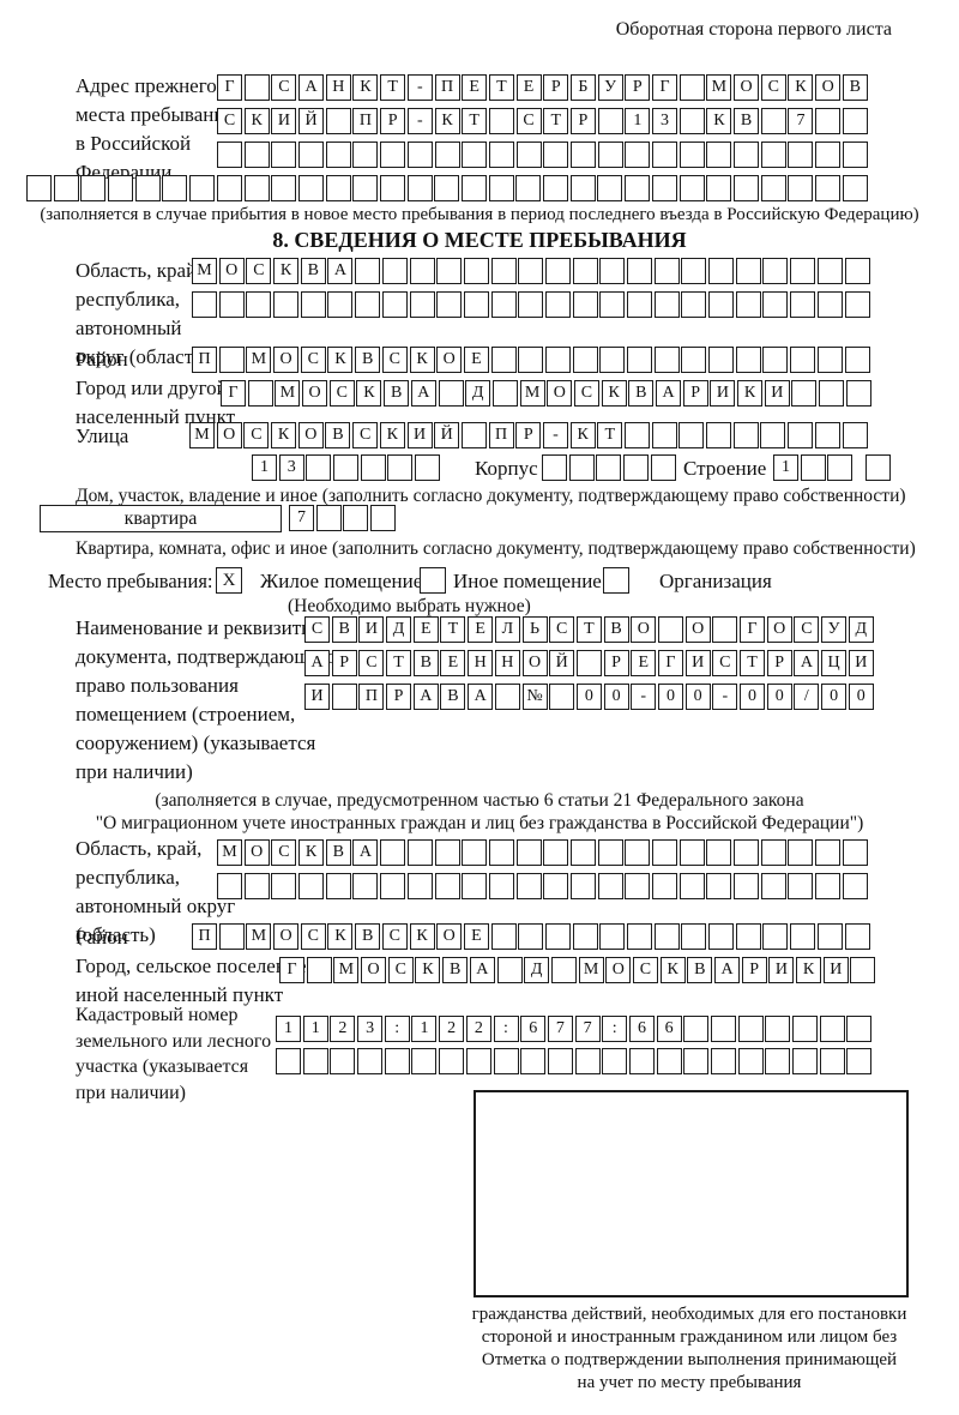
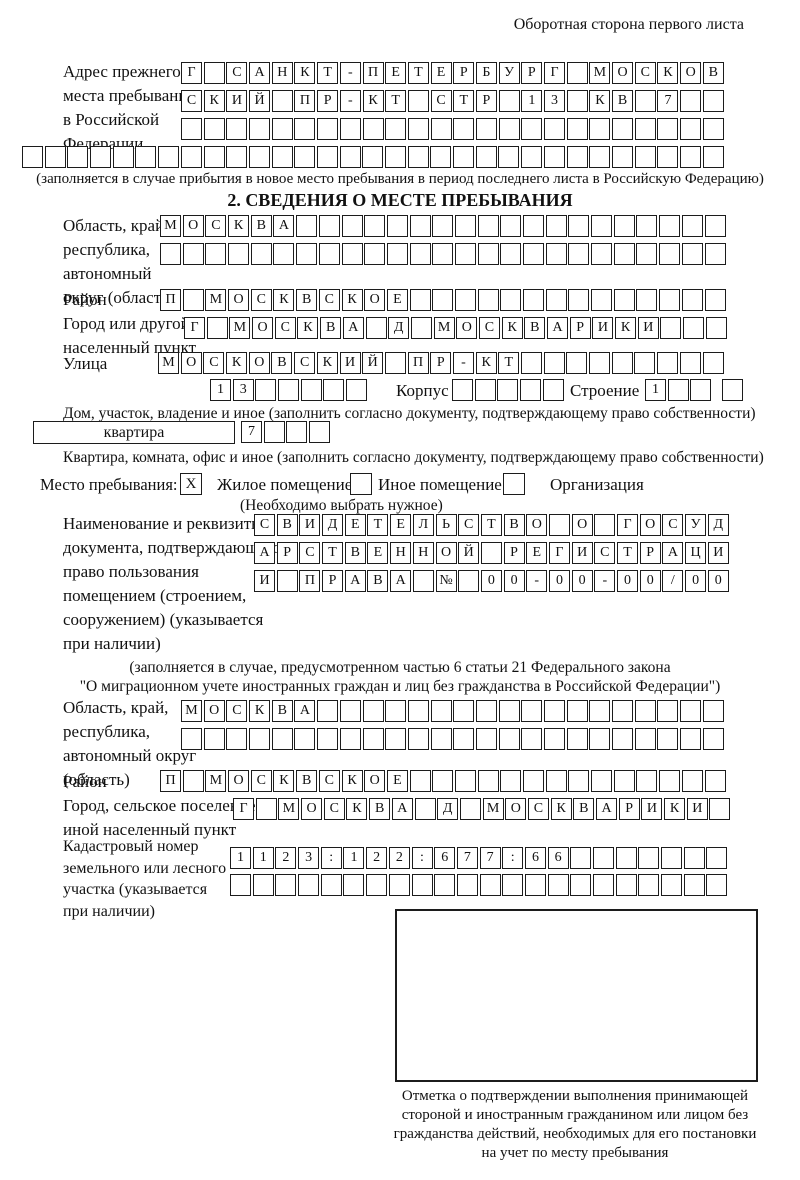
  Оборотная сторона первого листа
  Адрес прежнего
  места пребыван
  в Российской
  Федерации
  Г С А Н К Т - П Е Т Е Р Б У Р Г М О С К О В
  С К И Й П Р - К Т С Т Р 1 3 К В 7
- (заполняется в случае прибытия в новое место пребывания в период последнего въезда в Российскую Федерацию)
+ (заполняется в случае прибытия в новое место пребывания в период последнего листа в Российскую Федерацию)
- 8. СВЕДЕНИЯ О МЕСТЕ ПРЕБЫВАНИЯ
+ 2. СВЕДЕНИЯ О МЕСТЕ ПРЕБЫВАНИЯ
  Область, кра
  республика,
  автономный
  округ (област
  М О С К В А
  Район
  П М О С К В С К О Е
  Город или друго
  населенный пункт
  Г М О С К В А Д М О С К В А Р И К И
  Улица
  М О С К О В С К И Й П Р - К Т
  1 3
  Корпус
  Строение
  1
  Дом, участок, владение и иное (заполнить согласно документу, подтверждающему право собственности)
  квартира
  7
  Квартира, комната, офис и иное (заполнить согласно документу, подтверждающему право собственности)
  Место пребывания:
  X
  Жилое помещение
  Иное помещение
  Организация
  (Необходимо выбрать нужное)
  Наименование и реквизит
  документа, подтверждающ
  право пользования
  помещением (строением,
  сооружением) (указывается
  при наличии)
  С В И Д Е Т Е Л Ь С Т В О О Г О С У Д
  А Р С Т В Е Н Н О Й Р Е Г И С Т Р А Ц И
  И П Р А В А № 0 0 - 0 0 - 0 0 / 0 0
  (заполняется в случае, предусмотренном частью 6 статьи 21 Федерального закона
  "О миграционном учете иностранных граждан и лиц без гражданства в Российской Федерации")
  Область, край,
  республика,
  автономный округ
  (область)
  М О С К В А
  Район
  П М О С К В С К О Е
  Город, сельское поселе
  иной населенный пункт
  Г М О С К В А Д М О С К В А Р И К И
  Кадастровый номер
  земельного или лесного
  участка (указывается
  при наличии)
  1 1 2 3 : 1 2 2 : 6 7 7 : 6 6
- гражданства действий, необходимых для его постановки
+ Отметка о подтверждении выполнения принимающей
  стороной и иностранным гражданином или лицом без
- Отметка о подтверждении выполнения принимающей
+ гражданства действий, необходимых для его постановки
  на учет по месту пребывания
